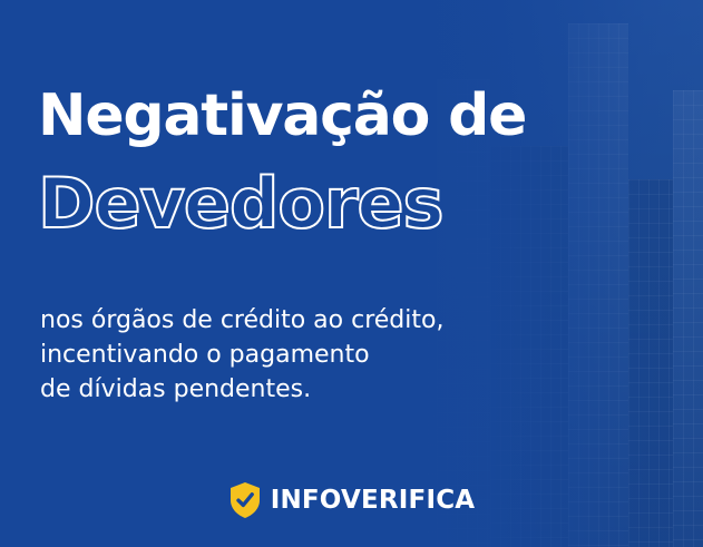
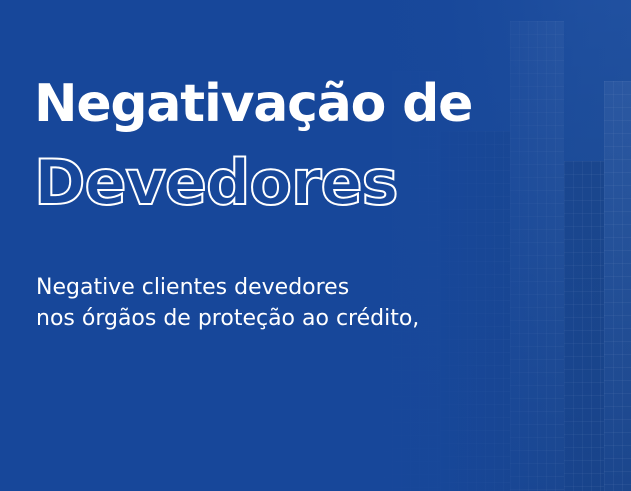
  Negativação de
  Devedores
+ Negative clientes devedores
- nos órgãos de crédito ao crédito,
+ nos órgãos de proteção ao crédito,
- incentivando o pagamento
- de dívidas pendentes.
- INFOVERIFICA
